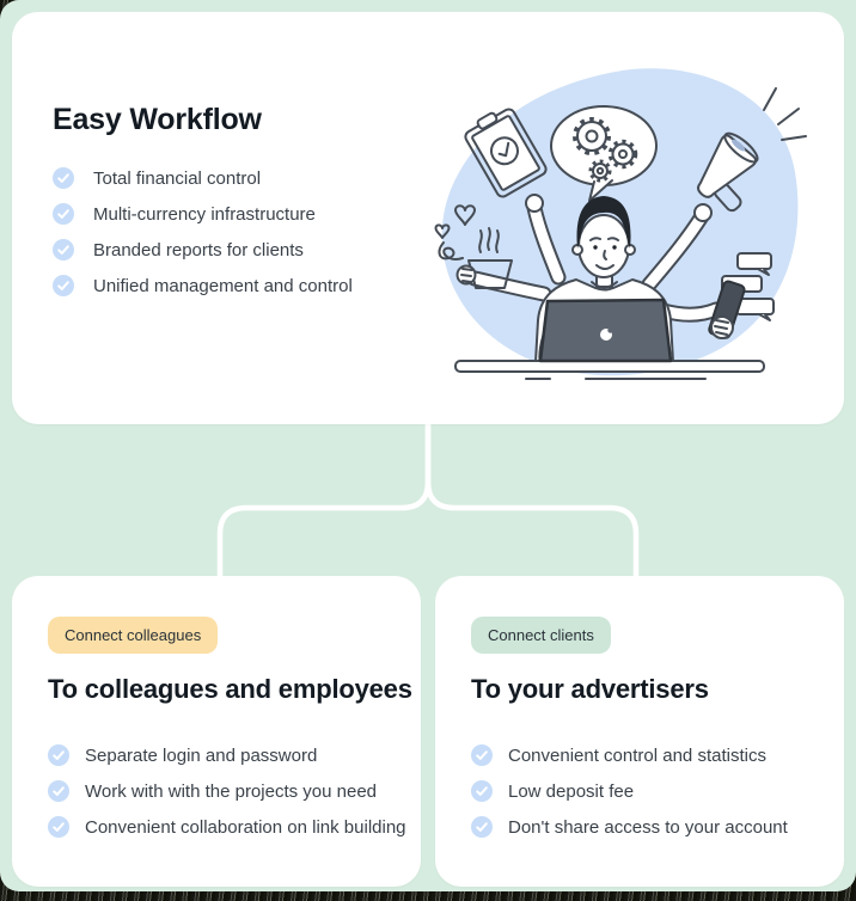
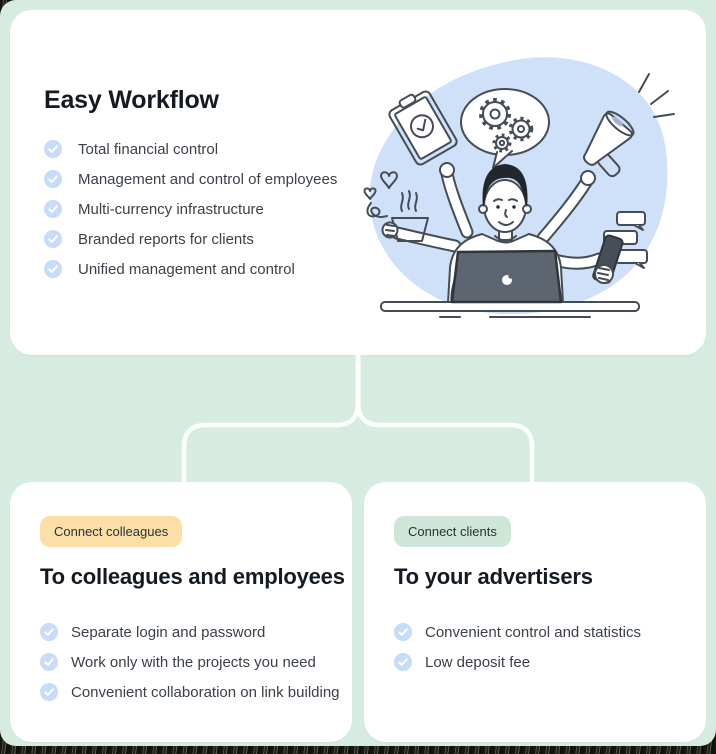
  Easy Workflow
  Total financial control
+ Management and control of employees
  Multi-currency infrastructure
  Branded reports for clients
  Unified management and control
  Connect colleagues
  To colleagues and employees
  Separate login and password
- Work with with the projects you need
+ Work only with the projects you need
  Convenient collaboration on link building
  Connect clients
  To your advertisers
  Convenient control and statistics
  Low deposit fee
- Don't share access to your account
